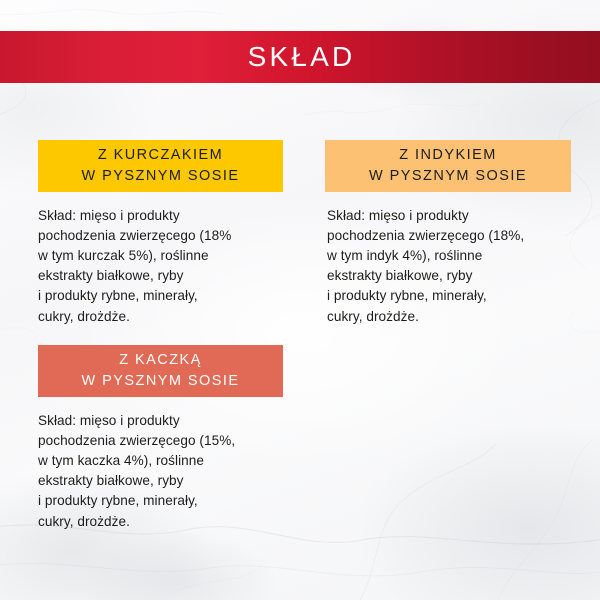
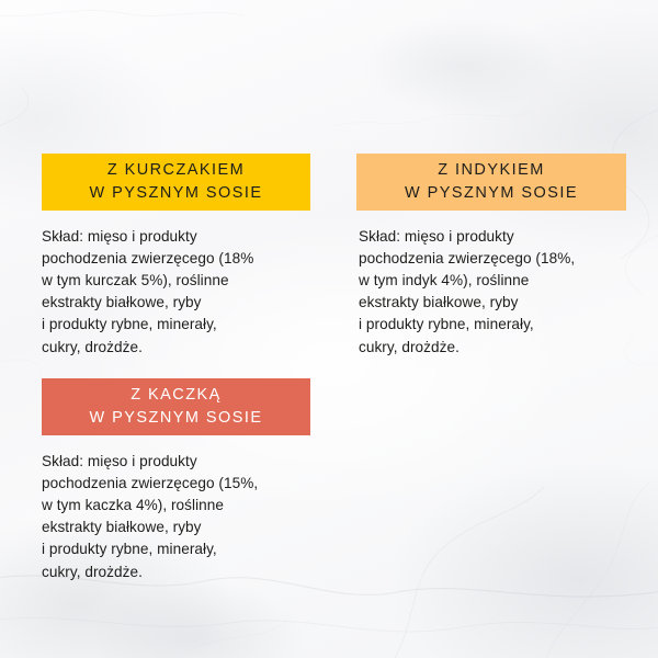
- SKŁAD
  Z KURCZAKIEM
  W PYSZNYM SOSIE
  Skład: mięso i produkty
  pochodzenia zwierzęcego (18%
  w tym kurczak 5%), roślinne
  ekstrakty białkowe, ryby
  i produkty rybne, minerały,
  cukry, drożdże.
  Z INDYKIEM
  W PYSZNYM SOSIE
  Skład: mięso i produkty
  pochodzenia zwierzęcego (18%,
  w tym indyk 4%), roślinne
  ekstrakty białkowe, ryby
  i produkty rybne, minerały,
  cukry, drożdże.
  Z KACZKĄ
  W PYSZNYM SOSIE
  Skład: mięso i produkty
  pochodzenia zwierzęcego (15%,
  w tym kaczka 4%), roślinne
  ekstrakty białkowe, ryby
  i produkty rybne, minerały,
  cukry, drożdże.
